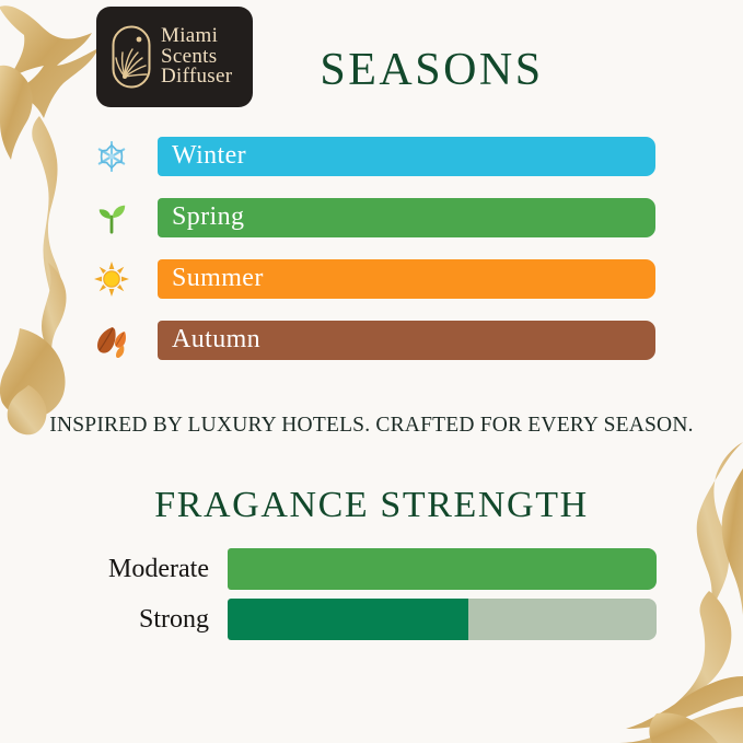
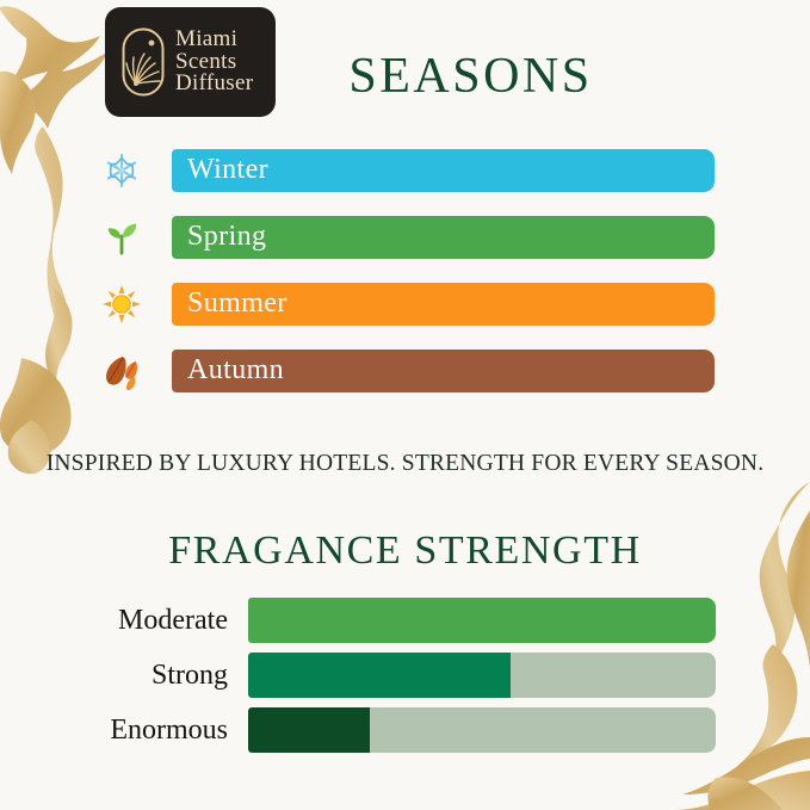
  Miami
  Scents
  Diffuser
  SEASONS
  Winter
  Spring
  Summer
  Autumn
- INSPIRED BY LUXURY HOTELS. CRAFTED FOR EVERY SEASON.
+ INSPIRED BY LUXURY HOTELS. STRENGTH FOR EVERY SEASON.
  FRAGANCE STRENGTH
  Moderate
  Strong
+ Enormous
